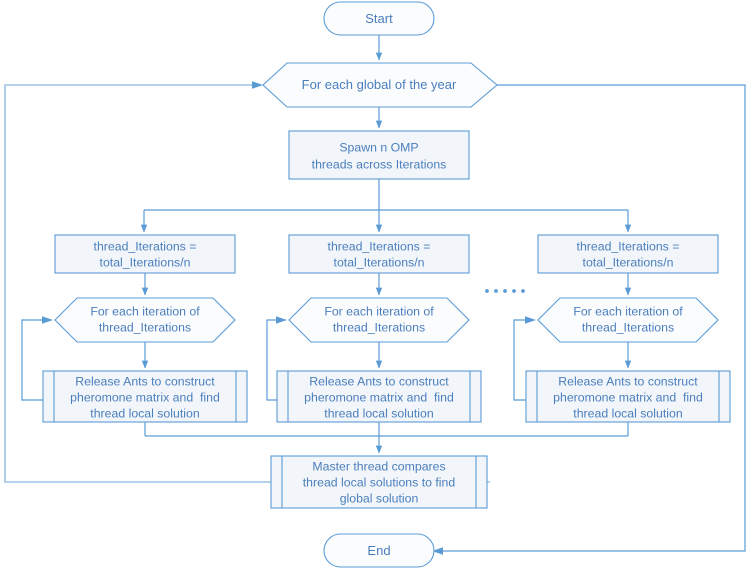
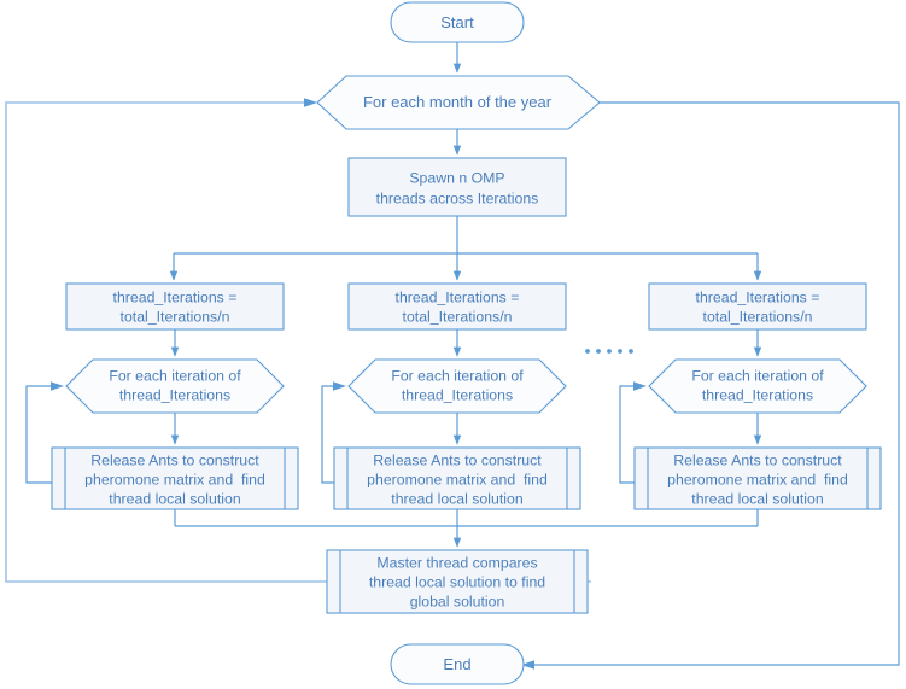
  Start
- For each global of the year
+ For each month of the year
  Spawn n OMP
  threads across Iterations
  thread_Iterations =
  total_Iterations/n
  For each iteration of
  thread_Iterations
  Release Ants to construct
  pheromone matrix and find
  thread local solution
  thread_Iterations =
  total_Iterations/n
  For each iteration of
  thread_Iterations
  Release Ants to construct
  pheromone matrix and find
  thread local solution
  thread_Iterations =
  total_Iterations/n
  For each iteration of
  thread_Iterations
  Release Ants to construct
  pheromone matrix and find
  thread local solution
  Master thread compares
- thread local solutions to find
+ thread local solution to find
  global solution
  End
